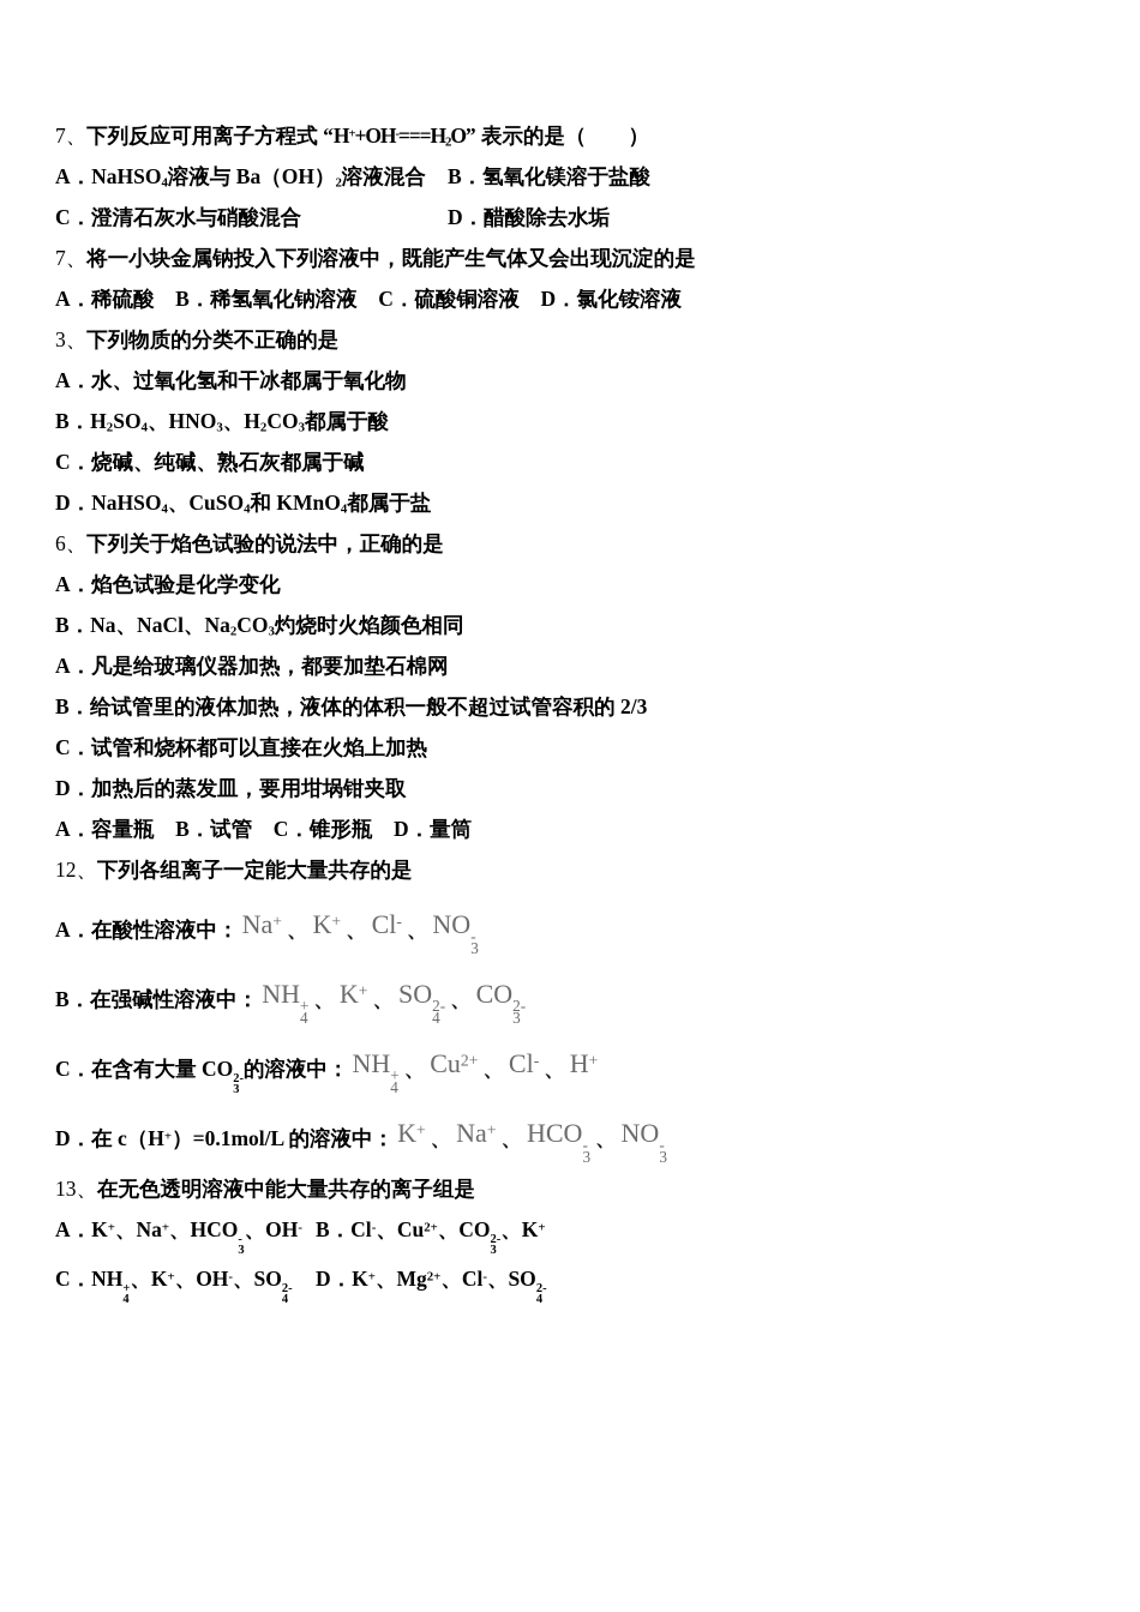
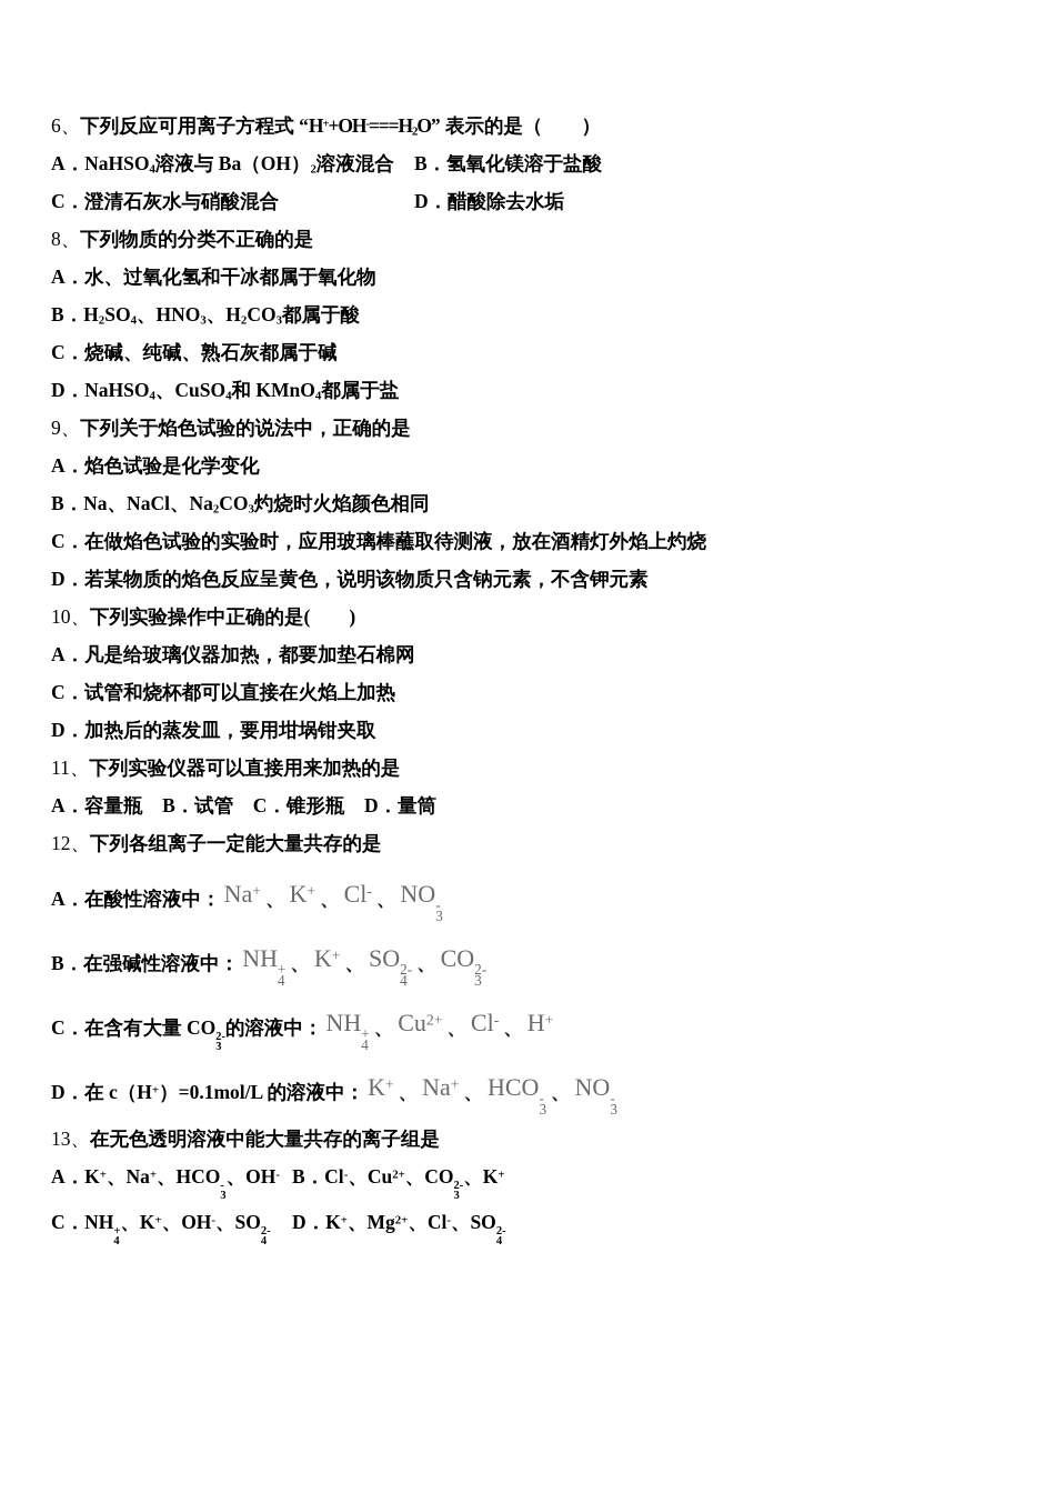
- 7、下列反应可用离子方程式 “H++OH-===H2O” 表示的是（ ）
+ 6、下列反应可用离子方程式 “H++OH-===H2O” 表示的是（ ）
  A．NaHSO4溶液与 Ba（OH）2溶液混合 B．氢氧化镁溶于盐酸
  C．澄清石灰水与硝酸混合 D．醋酸除去水垢
- 7、将一小块金属钠投入下列溶液中，既能产生气体又会出现沉淀的是
- A．稀硫酸 B．稀氢氧化钠溶液 C．硫酸铜溶液 D．氯化铵溶液
- 3、下列物质的分类不正确的是
+ 8、下列物质的分类不正确的是
  A．水、过氧化氢和干冰都属于氧化物
  B．H2SO4、HNO3、H2CO3都属于酸
  C．烧碱、纯碱、熟石灰都属于碱
  D．NaHSO4、CuSO4和 KMnO4都属于盐
- 6、下列关于焰色试验的说法中，正确的是
+ 9、下列关于焰色试验的说法中，正确的是
  A．焰色试验是化学变化
  B．Na、NaCl、Na2CO3灼烧时火焰颜色相同
+ C．在做焰色试验的实验时，应用玻璃棒蘸取待测液，放在酒精灯外焰上灼烧
+ D．若某物质的焰色反应呈黄色，说明该物质只含钠元素，不含钾元素
+ 10、下列实验操作中正确的是( )
  A．凡是给玻璃仪器加热，都要加垫石棉网
- B．给试管里的液体加热，液体的体积一般不超过试管容积的 2/3
  C．试管和烧杯都可以直接在火焰上加热
  D．加热后的蒸发皿，要用坩埚钳夹取
+ 11、下列实验仪器可以直接用来加热的是
  A．容量瓶 B．试管 C．锥形瓶 D．量筒
  12、下列各组离子一定能大量共存的是
  A．在酸性溶液中： Na+ 、 K+ 、 Cl- 、 NO
  -
  3
  B．在强碱性溶液中： NH
  +
  4
  、 K+ 、 SO
  2-
  4
  、 CO
  2-
  3
  C．在含有大量 CO
  2-
  3
  的溶液中： NH
  +
  4
  、 Cu2+ 、 Cl- 、 H+
  D．在 c（H+）=0.1mol/L 的溶液中： K+ 、 Na+ 、 HCO
  -
  3
  、 NO
  -
  3
  13、在无色透明溶液中能大量共存的离子组是
  A．K+、Na+、HCO
  -
  3
  、OH- B．Cl-、Cu2+、CO
  2-
  3
  、K+
  C．NH
  +
  4
  、K+、OH-、SO
  2-
  4
  D．K+、Mg2+、Cl-、SO
  2-
  4
